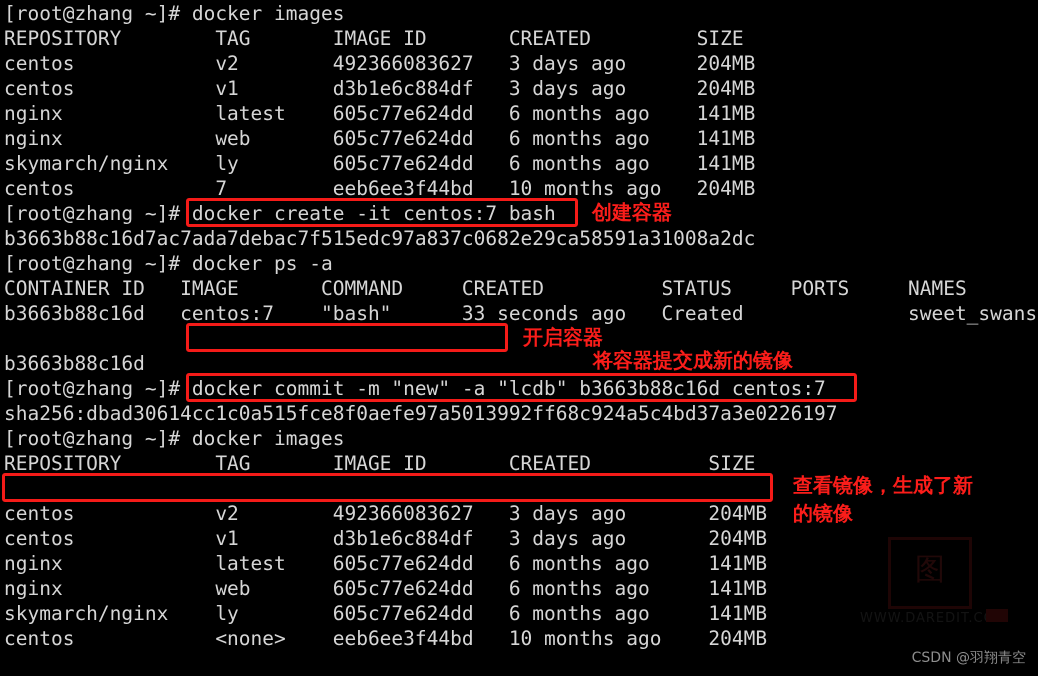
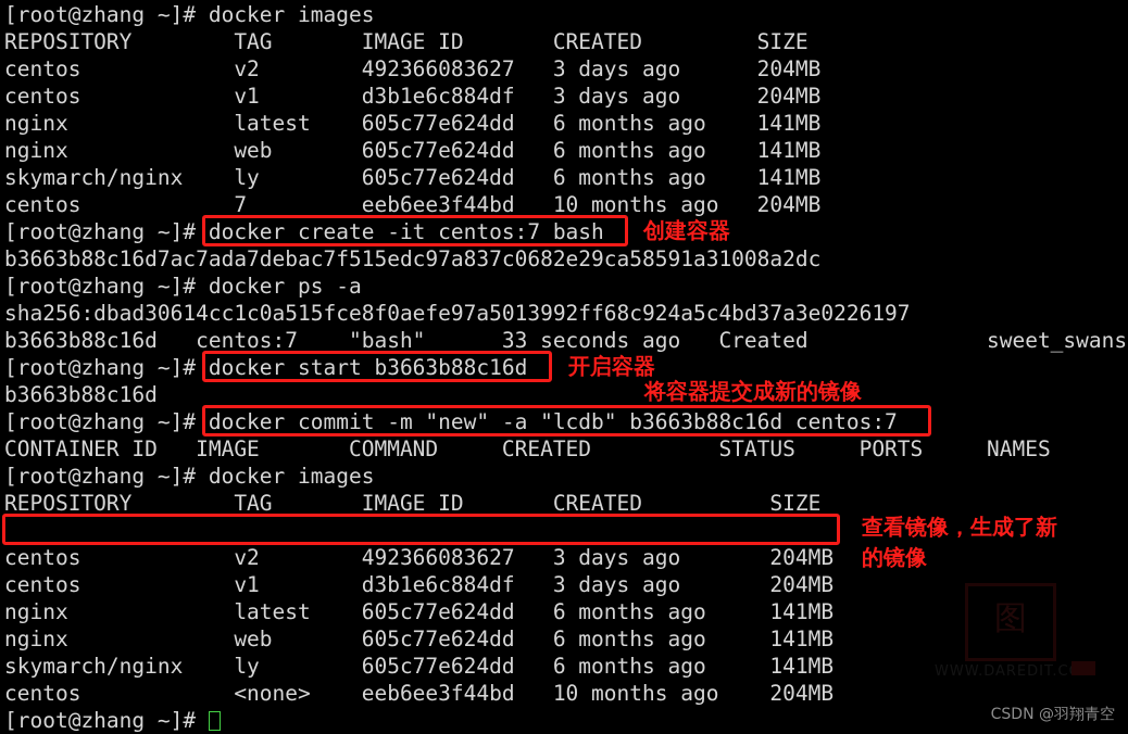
  [root@zhang ~]# docker images
  REPOSITORY TAG IMAGE ID CREATED SIZE
  centos v2 492366083627 3 days ago 204MB
  centos v1 d3b1e6c884df 3 days ago 204MB
  nginx latest 605c77e624dd 6 months ago 141MB
  nginx web 605c77e624dd 6 months ago 141MB
  skymarch/nginx ly 605c77e624dd 6 months ago 141MB
  centos 7 eeb6ee3f44bd 10 months ago 204MB
  [root@zhang ~]# docker create -it centos:7 bash
  b3663b88c16d7ac7ada7debac7f515edc97a837c0682e29ca58591a31008a2dc
  [root@zhang ~]# docker ps -a
- CONTAINER ID IMAGE COMMAND CREATED STATUS PORTS NAMES
+ sha256:dbad30614cc1c0a515fce8f0aefe97a5013992ff68c924a5c4bd37a3e0226197
  b3663b88c16d centos:7 "bash" 33 seconds ago Created sweet_swans
+ [root@zhang ~]# docker start b3663b88c16d
  b3663b88c16d
  [root@zhang ~]# docker commit -m "new" -a "lcdb" b3663b88c16d centos:7
- sha256:dbad30614cc1c0a515fce8f0aefe97a5013992ff68c924a5c4bd37a3e0226197
+ CONTAINER ID IMAGE COMMAND CREATED STATUS PORTS NAMES
  [root@zhang ~]# docker images
  REPOSITORY TAG IMAGE ID CREATED SIZE
  centos v2 492366083627 3 days ago 204MB
  centos v1 d3b1e6c884df 3 days ago 204MB
  nginx latest 605c77e624dd 6 months ago 141MB
  nginx web 605c77e624dd 6 months ago 141MB
  skymarch/nginx ly 605c77e624dd 6 months ago 141MB
  centos <none> eeb6ee3f44bd 10 months ago 204MB
+ [root@zhang ~]#
  创建容器
  开启容器
  将容器提交成新的镜像
  查看镜像，生成了新
  的镜像
  图
  WWW.DAREDIT.COM
  CSDN @羽翔青空
